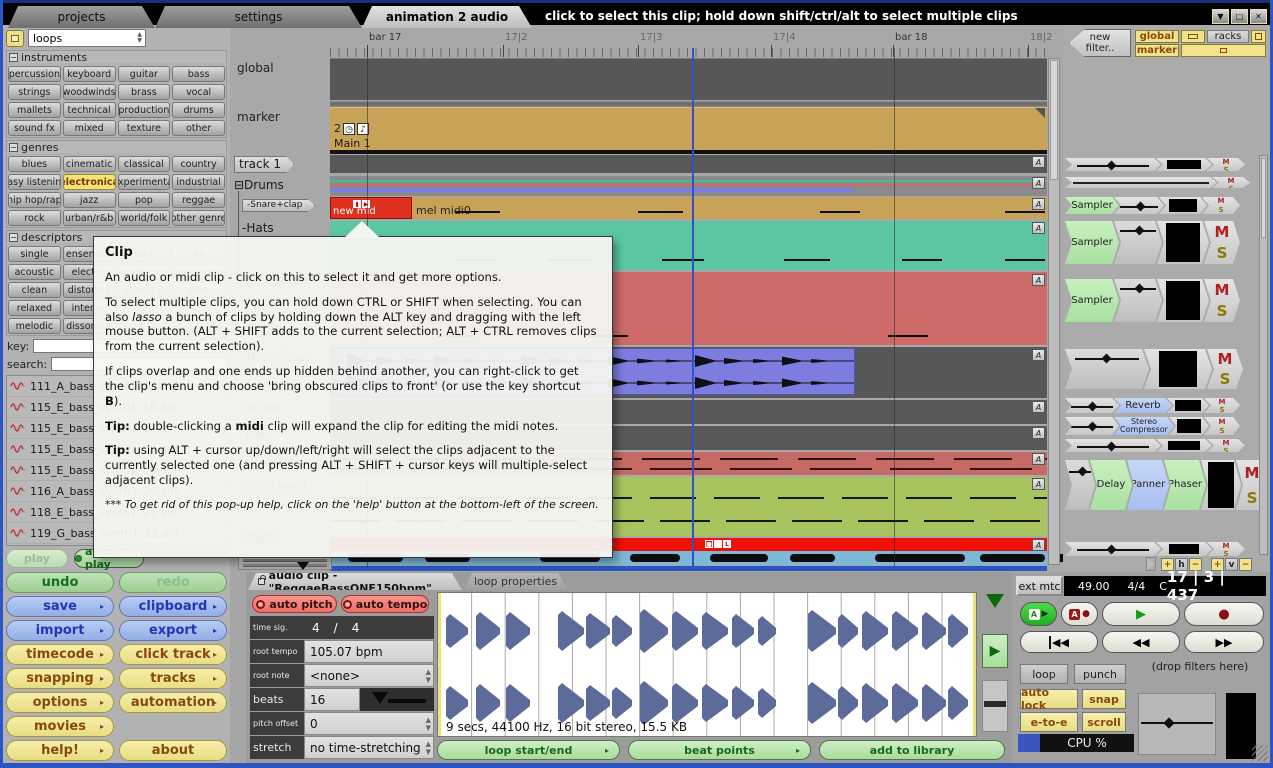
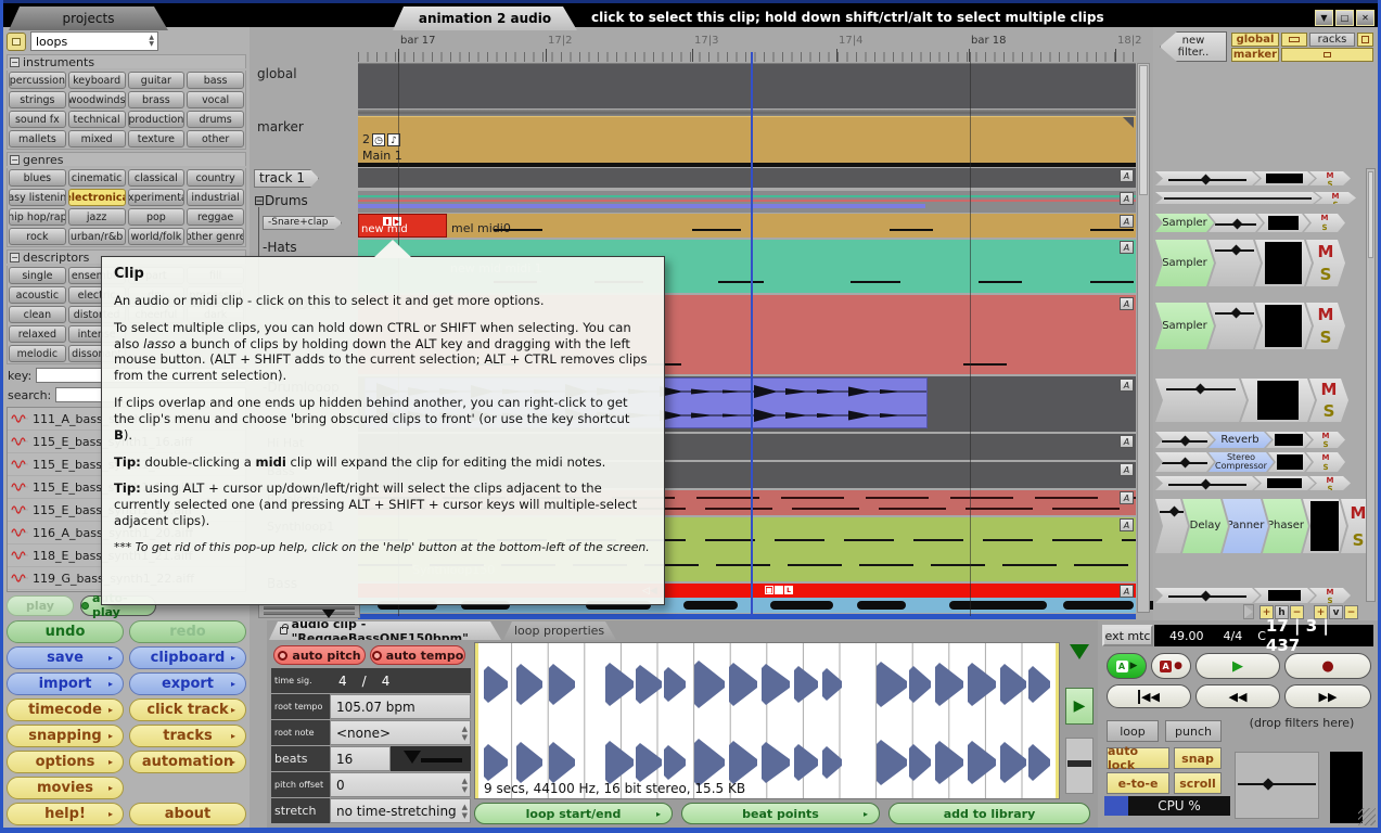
  projects
- settings
  animation 2 audio
  click to select this clip; hold down shift/ctrl/alt to select multiple clips
  ▼
  □
  ✕
  loops
  −
  instruments
  percussion
  keyboard
  guitar
  bass
  strings
  woodwinds
  brass
  vocal
- mallets
+ sound fx
  technical
  production
  drums
- sound fx
+ mallets
  mixed
  texture
  other
  −
  genres
  blues
  cinematic
  classical
  country
  asy listenin
  electronic
  xperimenta
  industrial
  hip hop/rap
  jazz
  pop
  reggae
  rock
  urban/r&b
  world/folk
  other genre
  −
  descriptors
  single
  acoustic
  clean
  relaxed
  melodic
  key:
  search:
  play
  undo
  redo
  save
  ▸
  clipboard
  ▸
  import
  ▸
  export
  ▸
  timecode
  ▸
  click track
  ▸
  snapping
  ▸
  tracks
  ▸
  options
  ▸
  automation
  ▸
  movies
  ▸
  help!
  ▸
  about
  bar 17
  17|2
  17|3
  17|4
  bar 18
  18|2
  global
  marker
  2
  ◷
  ♪
  Main 1
  new mid
  track 1
  ⊟Drums
  -Snare+clap
  -Hats
  A
  A
  A
  A
  A
  A
  A
  A
  A
  A
  A
  new
  filter..
  global
  racks
  marker
  M
  S
  M
  Sampler
  M
  S
  Sampler
  M
  S
  Sampler
  M
  S
  M
  S
  Reverb
  M
  S
  Stereo Compressor
  M
  S
  M
  S
  Delay
  anner
  Phaser
  M
  S
  M
  S
  +
  h
  −
  +
  v
  −
  audio clip - "ReggaeBassONE150bpm"
  loop properties
  auto pitch
  auto tempo
  time sig.
  4
  /
  4
  root tempo
  105.07 bpm
  root note
  <none>
  ▲
  ▼
  beats
  16
  pitch offset
  0
  ▲
  ▼
  stretch
  no time-stretching
  ▲
  ▼
  9 secs, 44100 Hz, 16 bit stereo, 15.5 KB
  ▶
  loop start/end
  ▸
  beat points
  ▸
  add to library
  ext mtc
  49.00
  4/4
  C
  17 | 3 | 437
  A
  ▶
  A
  ●
  ▶
  ●
  ◀◀
  ◀◀
  ▶▶
  loop
  punch
  auto lock
  snap
  e-to-e
  scroll
  CPU %
  (drop filters here)
  Clip
  An audio or midi clip - click on this to select it and get more options.
  To select multiple clips, you can hold down CTRL or SHIFT when selecting. You can also lasso a bunch of clips by holding down the ALT key and dragging with the left mouse button. (ALT + SHIFT adds to the current selection; ALT + CTRL removes clips from the current selection).
  If clips overlap and one ends up hidden behind another, you can right-click to get the clip's menu and choose 'bring obscured clips to front' (or use the key shortcut B).
  Tip: double-clicking a midi clip will expand the clip for editing the midi notes.
  Tip: using ALT + cursor up/down/left/right will select the clips adjacent to the currently selected one (and pressing ALT + SHIFT + cursor keys will multiple-select adjacent clips).
  *** To get rid of this pop-up help, click on the 'help' button at the bottom-left of the screen.
